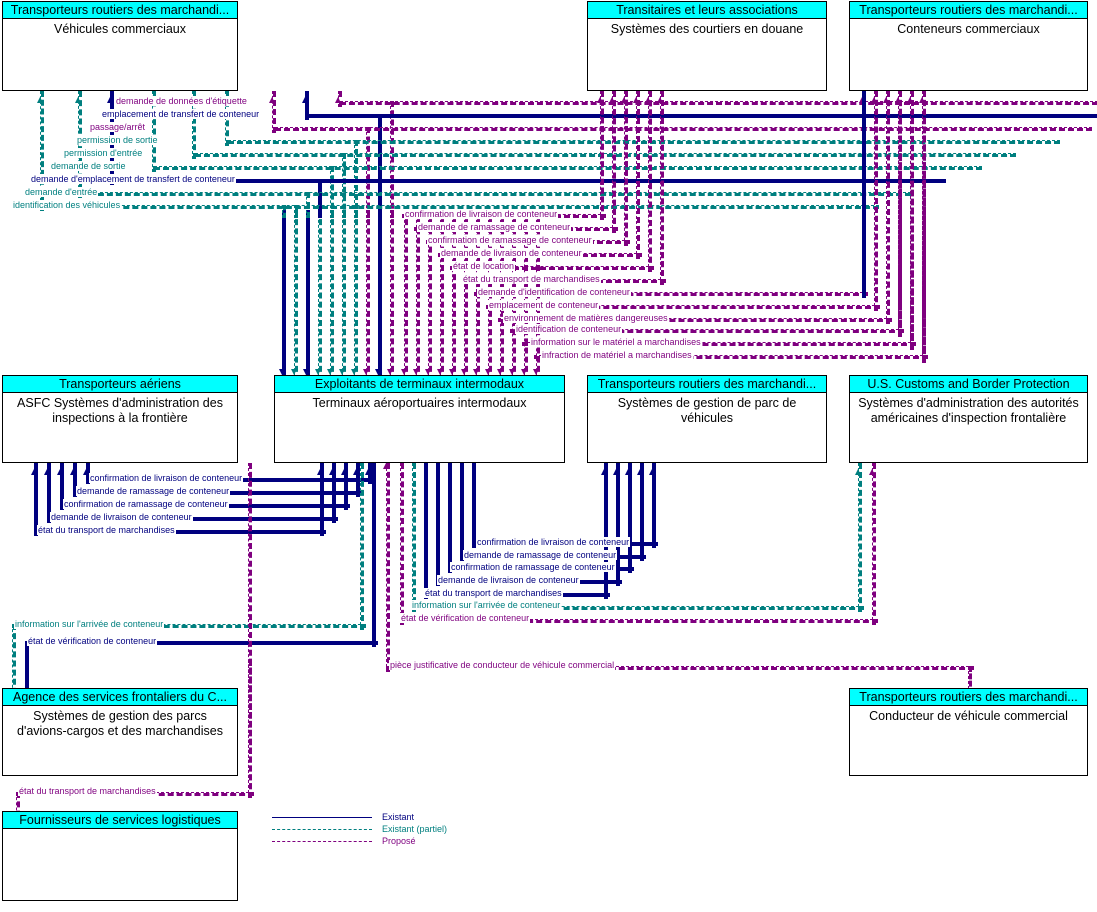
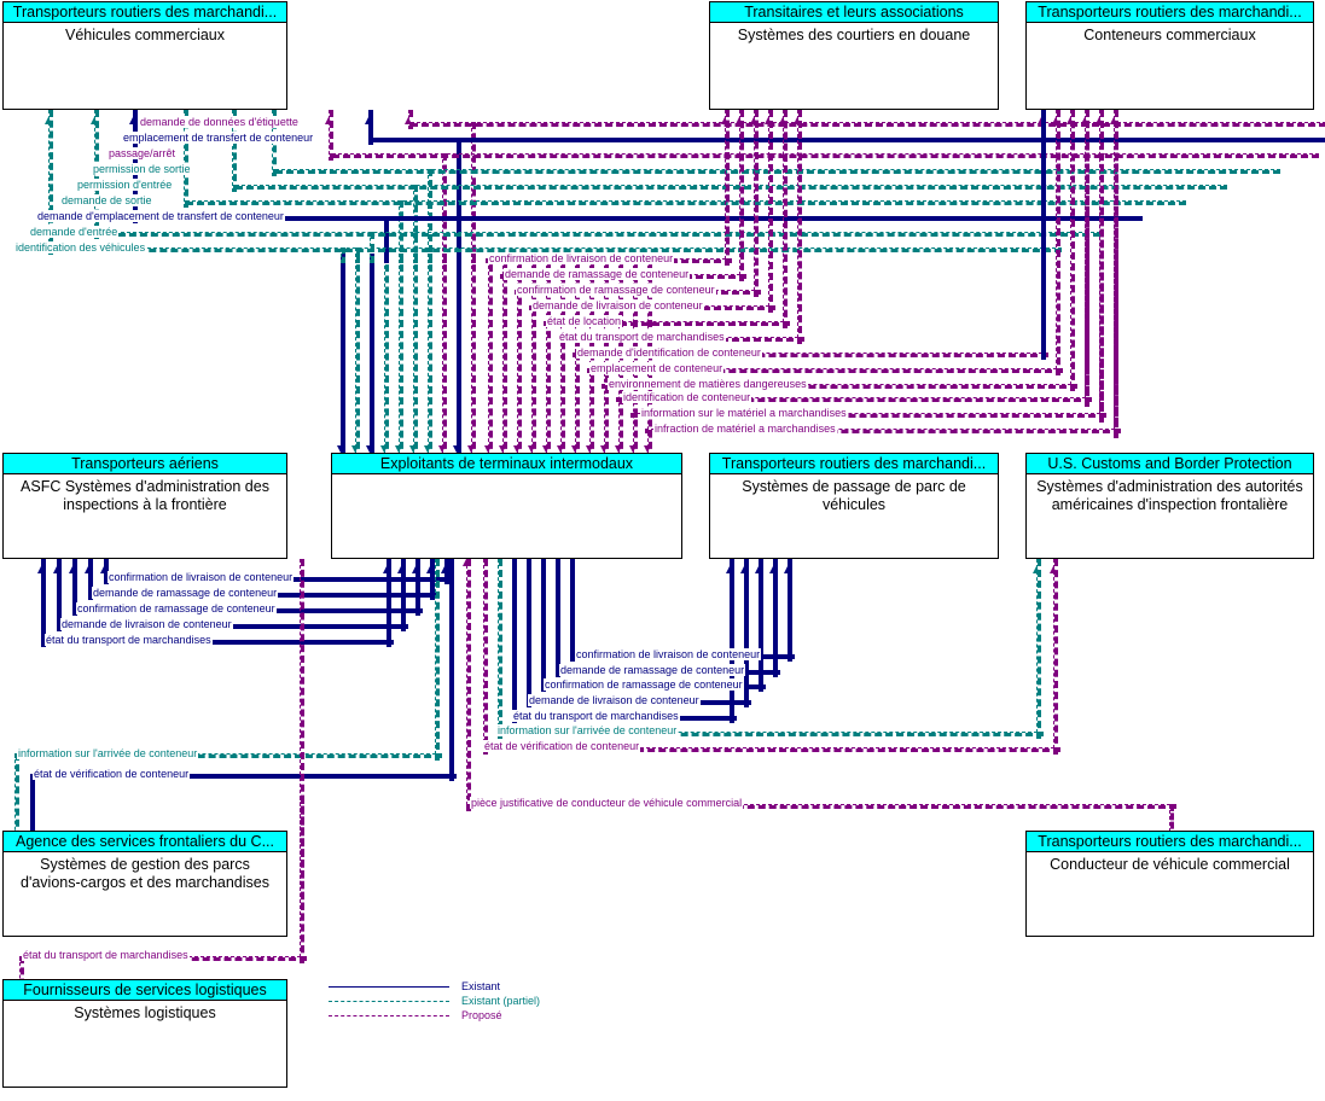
  Transporteurs routiers des marchandi...
  Véhicules commerciaux
  Transitaires et leurs associations
  Systèmes des courtiers en douane
  Transporteurs routiers des marchandi...
  Conteneurs commerciaux
  Transporteurs aériens
  ASFC Systèmes d'administration des inspections à la frontière
  Exploitants de terminaux intermodaux
- Terminaux aéroportuaires intermodaux
  Transporteurs routiers des marchandi...
- Systèmes de gestion de parc de véhicules
+ Systèmes de passage de parc de véhicules
  U.S. Customs and Border Protection
  Systèmes d'administration des autorités américaines d'inspection frontalière
  Agence des services frontaliers du C...
  Systèmes de gestion des parcs d'avions-cargos et des marchandises
  Transporteurs routiers des marchandi...
  Conducteur de véhicule commercial
  Fournisseurs de services logistiques
+ Systèmes logistiques
  demande de données d'étiquette
  emplacement de transfert de conteneur
  passage/arrêt
  permission de sortie
  permission d'entrée
  demande de sortie
  demande d'emplacement de transfert de conteneur
  demande d'entrée
  identification des véhicules
  confirmation de livraison de conteneur
  demande de ramassage de conteneur
  confirmation de ramassage de conteneur
  demande de livraison de conteneur
  état de location
  état du transport de marchandises
  demande d'identification de conteneur
  emplacement de conteneur
  environnement de matières dangereuses
  identification de conteneur
  information sur le matériel a marchandises
  infraction de matériel a marchandises
  confirmation de livraison de conteneur
  demande de ramassage de conteneur
  confirmation de ramassage de conteneur
  demande de livraison de conteneur
  état du transport de marchandises
  information sur l'arrivée de conteneur
  état de vérification de conteneur
  confirmation de livraison de conteneur
  demande de ramassage de conteneur
  confirmation de ramassage de conteneur
  demande de livraison de conteneur
  état du transport de marchandises
  information sur l'arrivée de conteneur
  état de vérification de conteneur
  pièce justificative de conducteur de véhicule commercial
  état du transport de marchandises
  Existant
  Existant (partiel)
  Proposé
